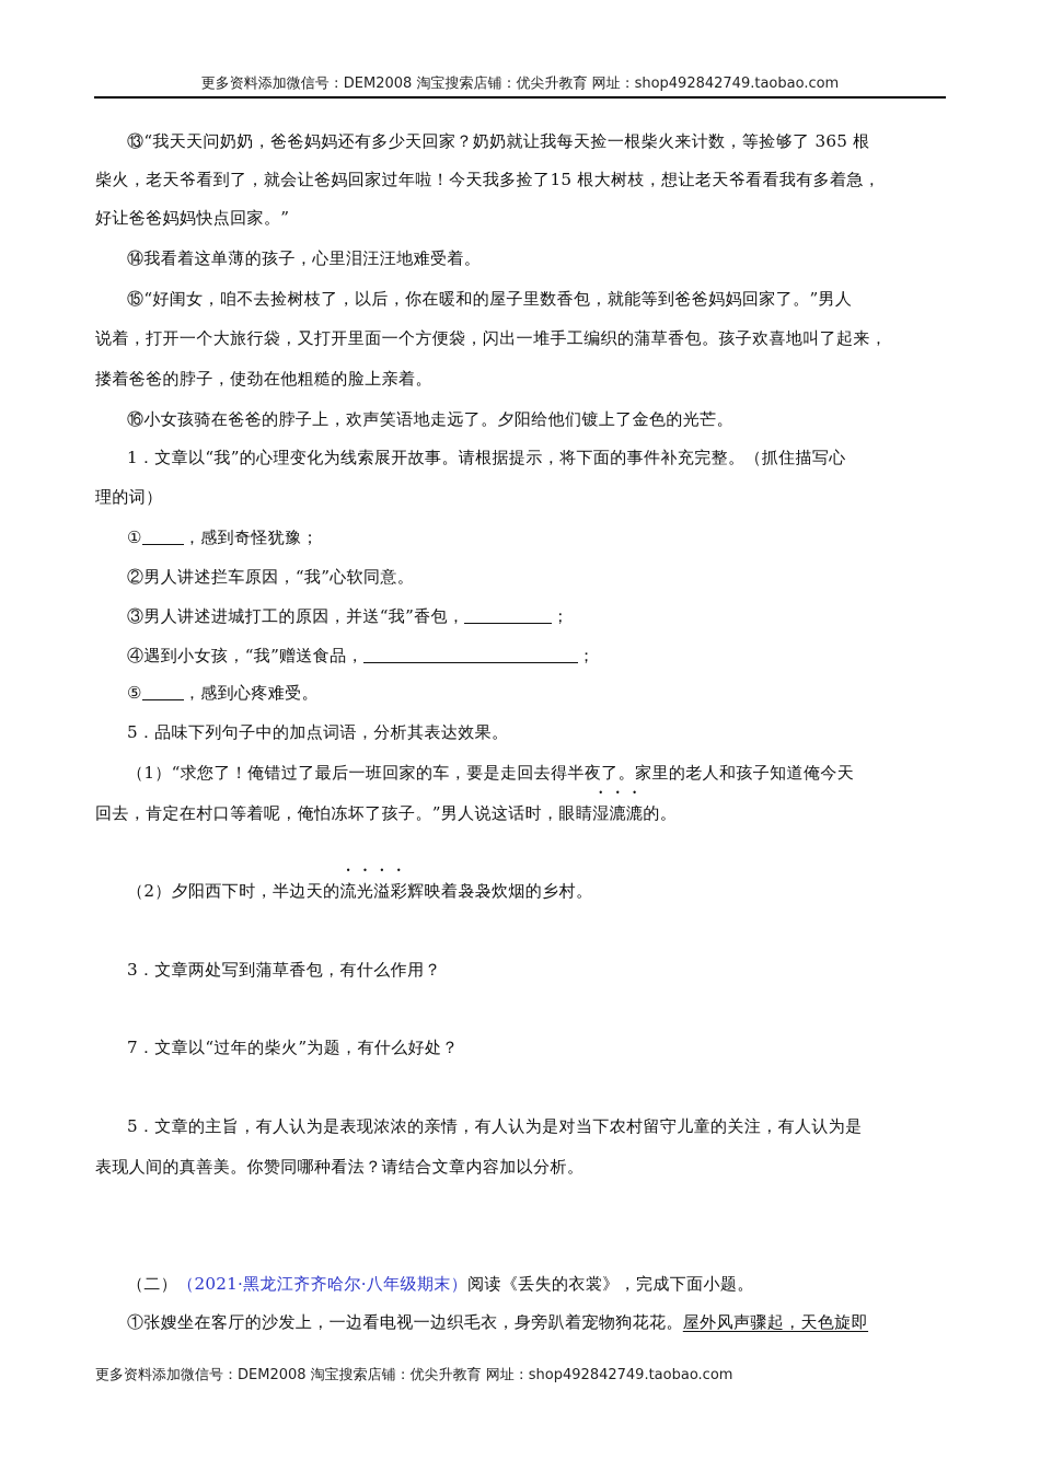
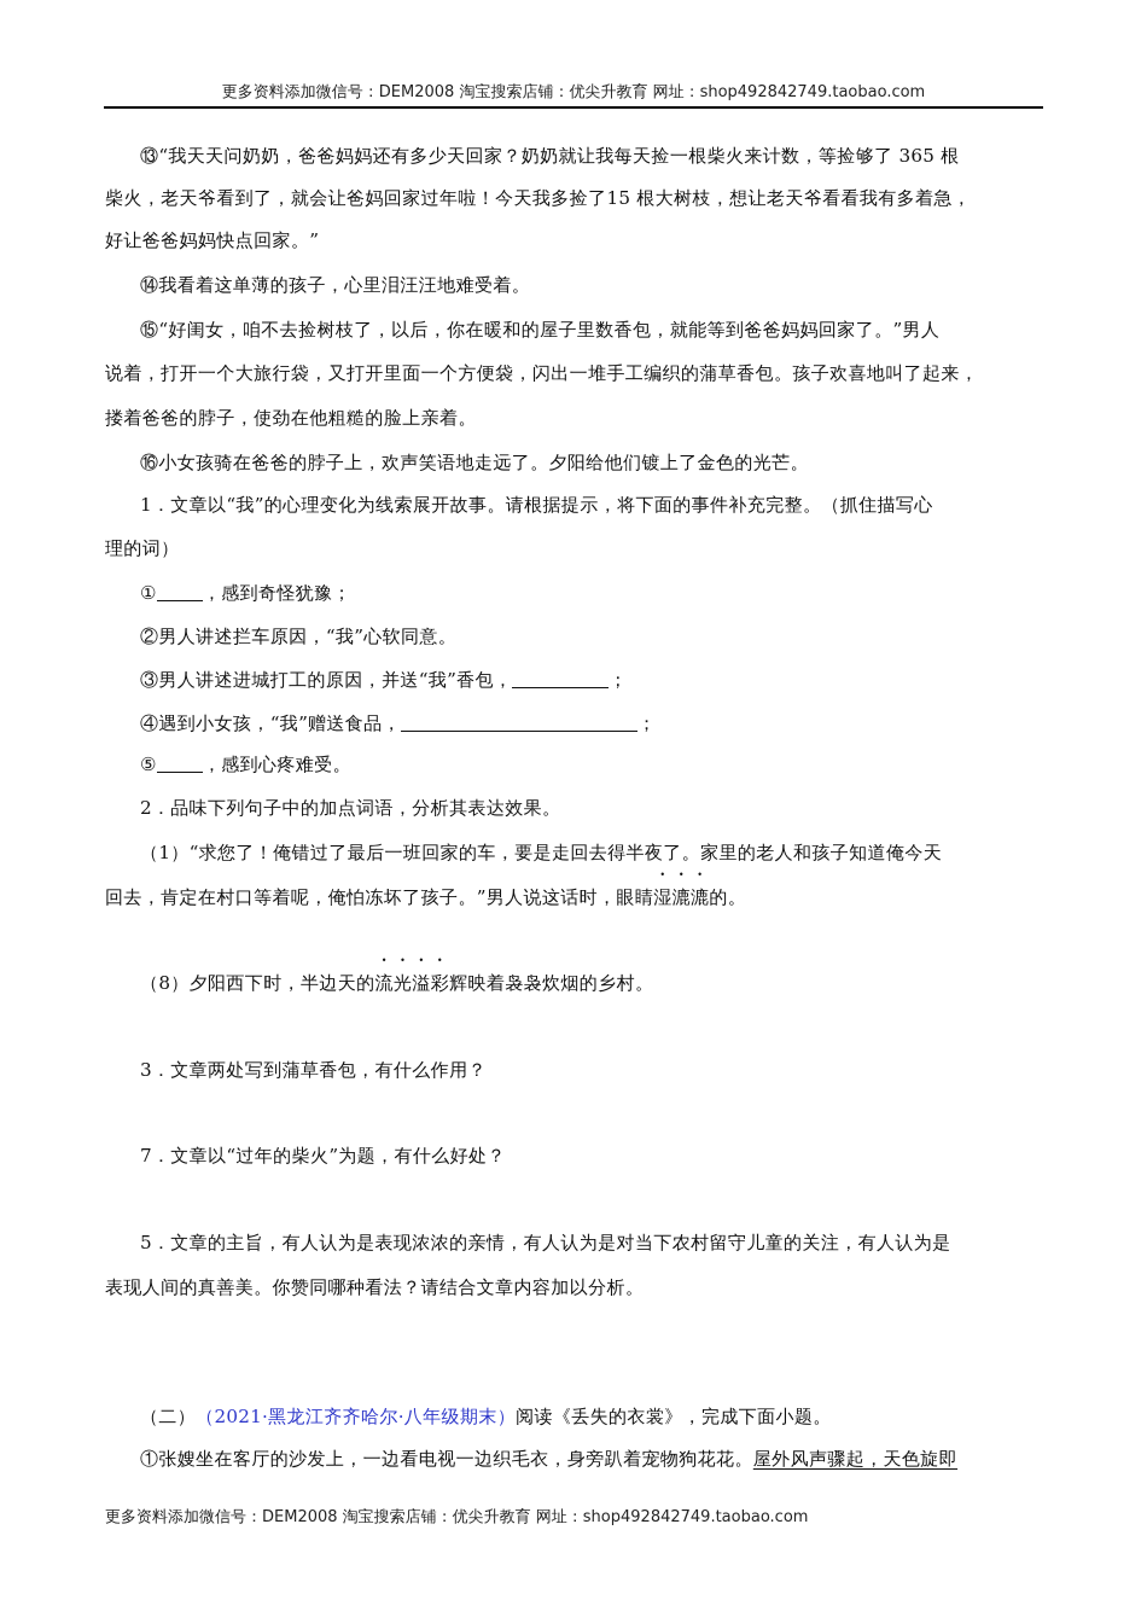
  更多资料添加微信号：DEM2008 淘宝搜索店铺：优尖升教育 网址：shop492842749.taobao.com
  ⑬“我天天问奶奶，爸爸妈妈还有多少天回家？奶奶就让我每天捡一根柴火来计数，等捡够了 365 根
  柴火，老天爷看到了，就会让爸妈回家过年啦！今天我多捡了15 根大树枝，想让老天爷看看我有多着急，
  好让爸爸妈妈快点回家。”
  ⑭我看着这单薄的孩子，心里泪汪汪地难受着。
  ⑮“好闺女，咱不去捡树枝了，以后，你在暖和的屋子里数香包，就能等到爸爸妈妈回家了。”男人
  说着，打开一个大旅行袋，又打开里面一个方便袋，闪出一堆手工编织的蒲草香包。孩子欢喜地叫了起来，
  搂着爸爸的脖子，使劲在他粗糙的脸上亲着。
  ⑯小女孩骑在爸爸的脖子上，欢声笑语地走远了。夕阳给他们镀上了金色的光芒。
  1．文章以“我”的心理变化为线索展开故事。请根据提示，将下面的事件补充完整。（抓住描写心
  理的词）
  ① ，感到奇怪犹豫；
  ②男人讲述拦车原因，“我”心软同意。
  ③男人讲述进城打工的原因，并送“我”香包， ；
  ④遇到小女孩，“我”赠送食品， ；
  ⑤ ，感到心疼难受。
- 5．品味下列句子中的加点词语，分析其表达效果。
+ 2．品味下列句子中的加点词语，分析其表达效果。
  （1）“求您了！俺错过了最后一班回家的车，要是走回去得半夜了。家里的老人和孩子知道俺今天
  回去，肯定在村口等着呢，俺怕冻坏了孩子。”男人说这话时，眼睛湿漉漉的。
- （2）夕阳西下时，半边天的流光溢彩辉映着袅袅炊烟的乡村。
+ （8）夕阳西下时，半边天的流光溢彩辉映着袅袅炊烟的乡村。
  3．文章两处写到蒲草香包，有什么作用？
  7．文章以“过年的柴火”为题，有什么好处？
  5．文章的主旨，有人认为是表现浓浓的亲情，有人认为是对当下农村留守儿童的关注，有人认为是
  表现人间的真善美。你赞同哪种看法？请结合文章内容加以分析。
  （二）（2021·黑龙江齐齐哈尔·八年级期末）阅读《丢失的衣裳》，完成下面小题。
  ①张嫂坐在客厅的沙发上，一边看电视一边织毛衣，身旁趴着宠物狗花花。屋外风声骤起，天色旋即
  更多资料添加微信号：DEM2008 淘宝搜索店铺：优尖升教育 网址：shop492842749.taobao.com
